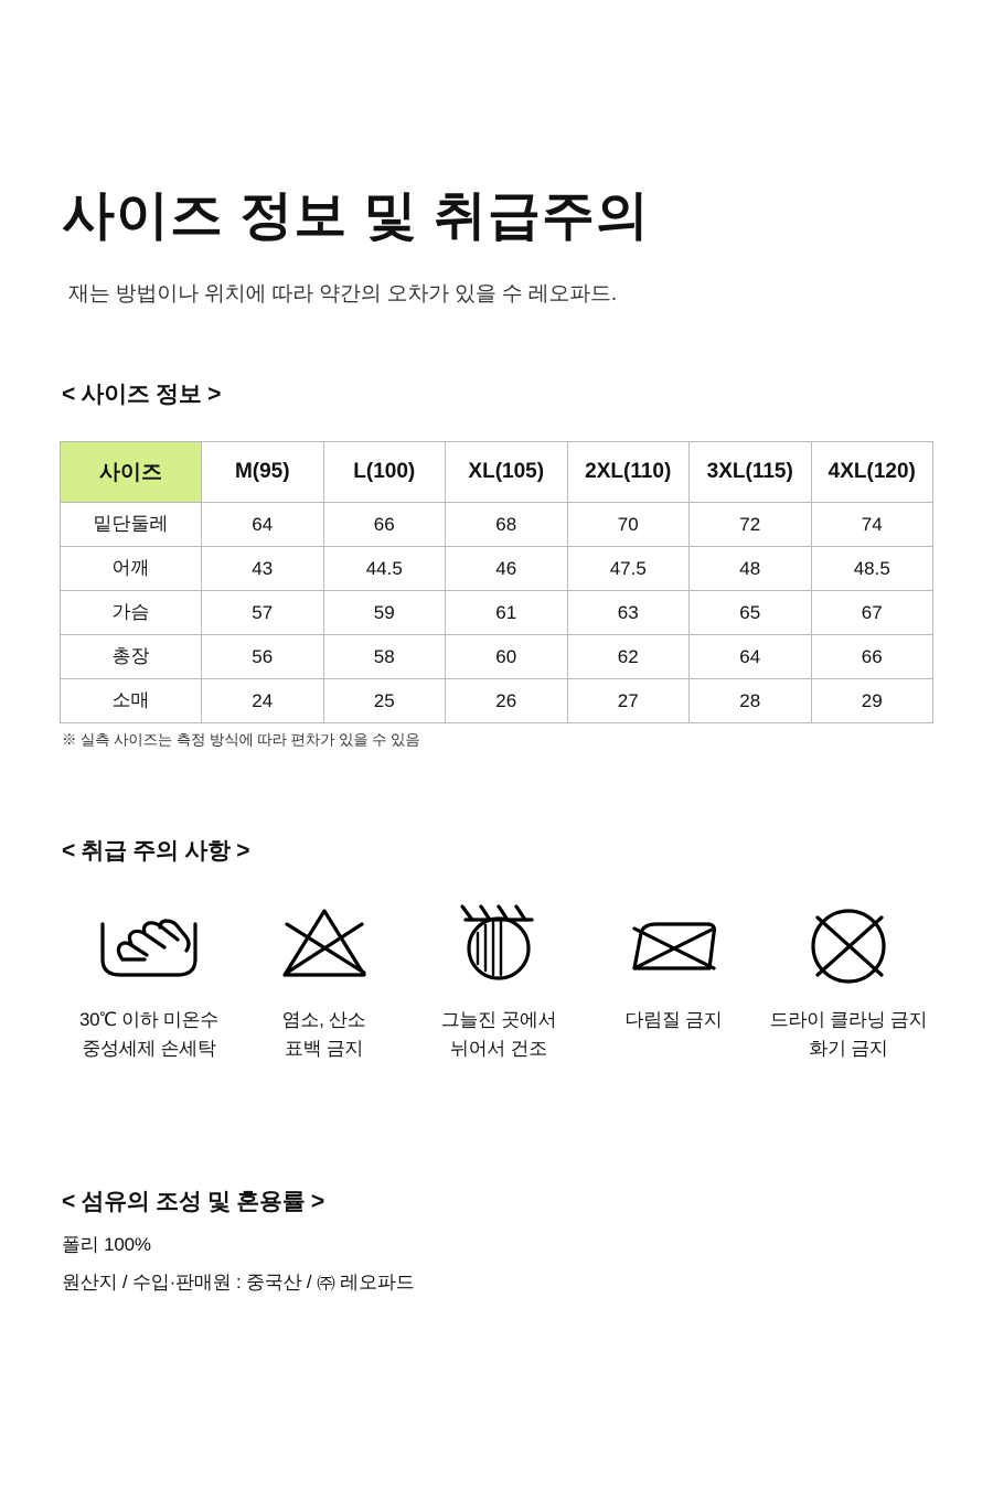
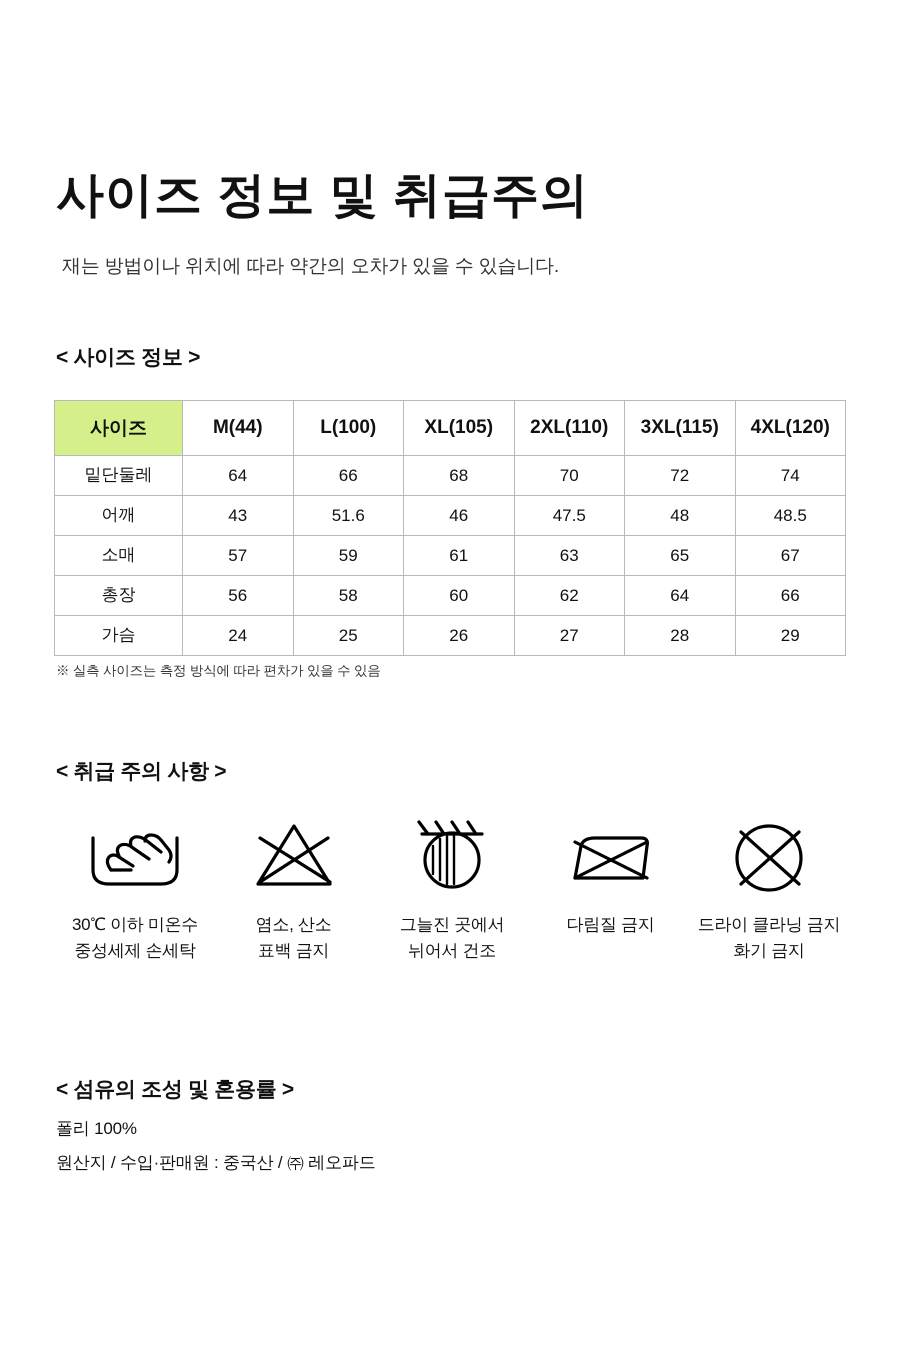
  사이즈 정보 및 취급주의
- 재는 방법이나 위치에 따라 약간의 오차가 있을 수 레오파드.
+ 재는 방법이나 위치에 따라 약간의 오차가 있을 수 있습니다.
  < 사이즈 정보 >
- 사이즈	M(95)	L(100)	XL(105)	2XL(110)	3XL(115)	4XL(120)
+ 사이즈	M(44)	L(100)	XL(105)	2XL(110)	3XL(115)	4XL(120)
  밑단둘레	64	66	68	70	72	74
- 어깨	43	44.5	46	47.5	48	48.5
+ 어깨	43	51.6	46	47.5	48	48.5
- 가슴	57	59	61	63	65	67
+ 소매	57	59	61	63	65	67
  총장	56	58	60	62	64	66
- 소매	24	25	26	27	28	29
+ 가슴	24	25	26	27	28	29
  ※ 실측 사이즈는 측정 방식에 따라 편차가 있을 수 있음
  < 취급 주의 사항 >
  30℃ 이하 미온수
  중성세제 손세탁
  염소, 산소
  표백 금지
  그늘진 곳에서
  뉘어서 건조
  다림질 금지
  드라이 클라닝 금지
  화기 금지
  < 섬유의 조성 및 혼용률 >
  폴리 100%
  원산지 / 수입·판매원 : 중국산 / ㈜ 레오파드
